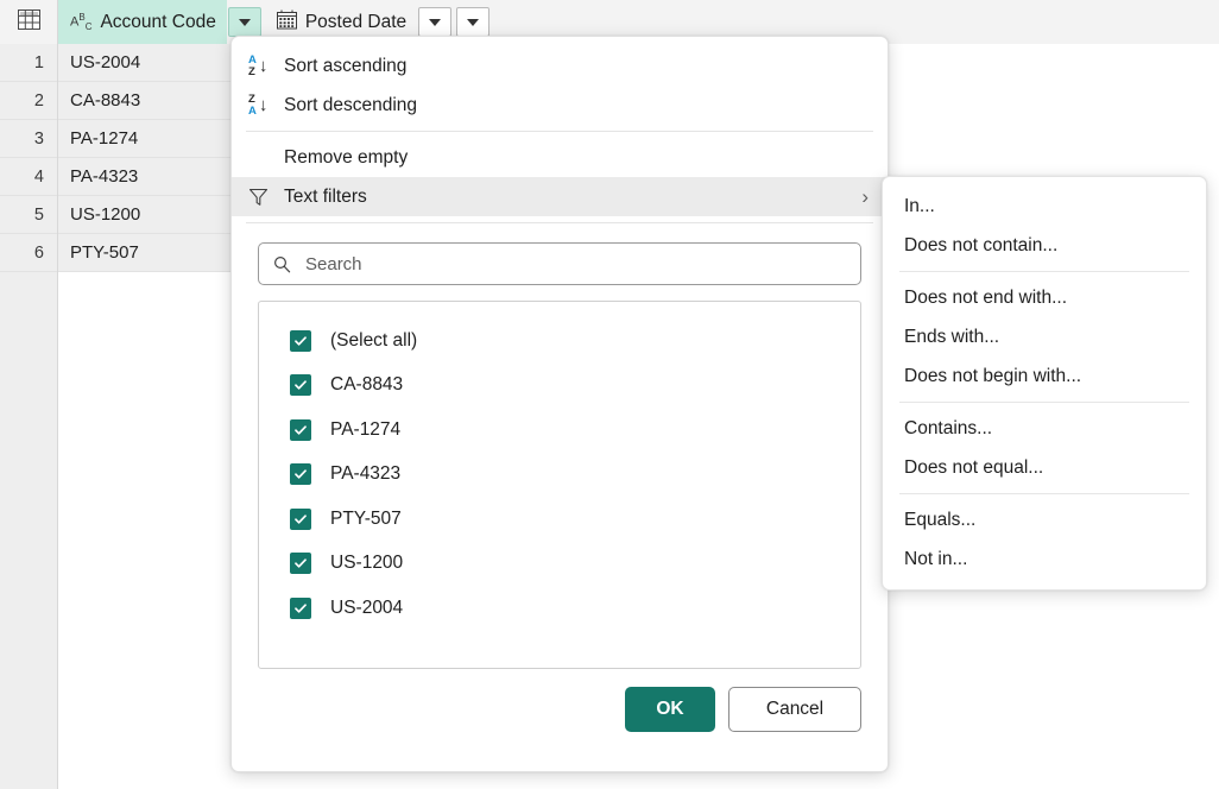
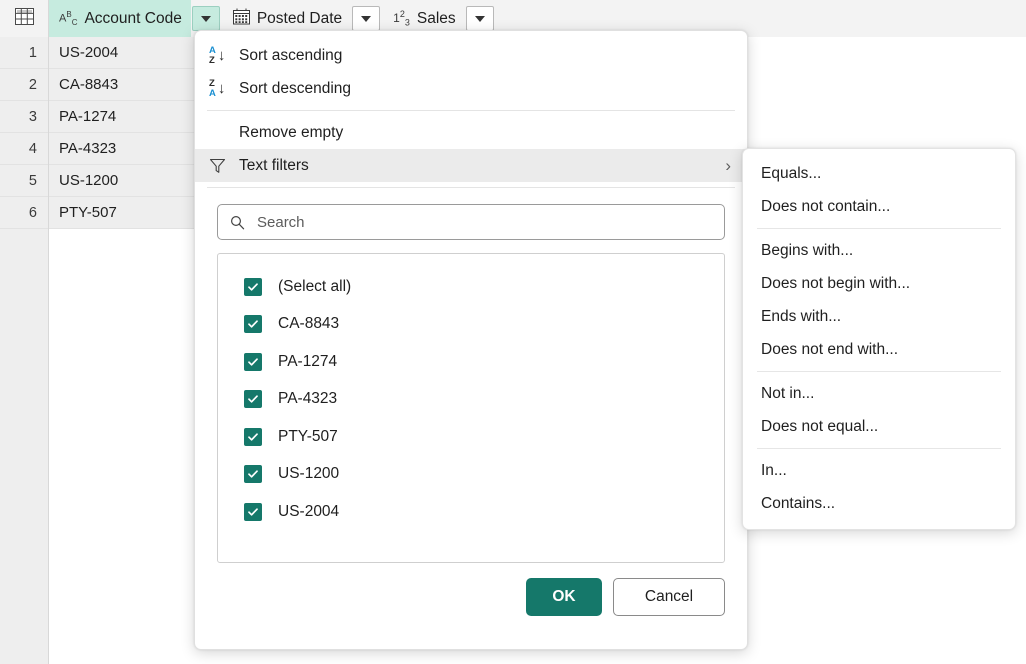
  ABC
  Account Code
  Posted Date
+ 123
+ Sales
  1
  2
  3
  4
  5
  6
  US-2004
  CA-8843
  PA-1274
  PA-4323
  US-1200
  PTY-507
  A
  Z
  ↓
  Sort ascending
  Z
  A
  ↓
  Sort descending
  Remove empty
  Text filters
  ›
  Search
  (Select all)
  CA-8843
  PA-1274
  PA-4323
  PTY-507
  US-1200
  US-2004
  OK
  Cancel
- In...
+ Equals...
  Does not contain...
+ Begins with...
- Does not end with...
+ Does not begin with...
  Ends with...
- Does not begin with...
+ Does not end with...
- Contains...
+ Not in...
  Does not equal...
- Equals...
+ In...
- Not in...
+ Contains...
